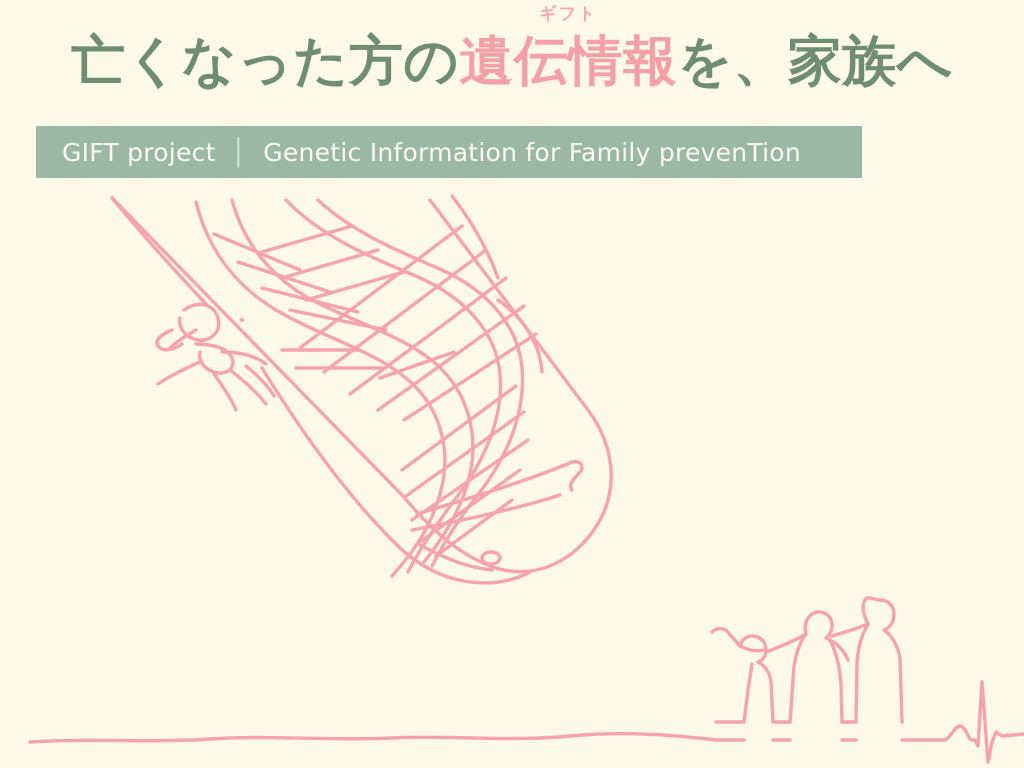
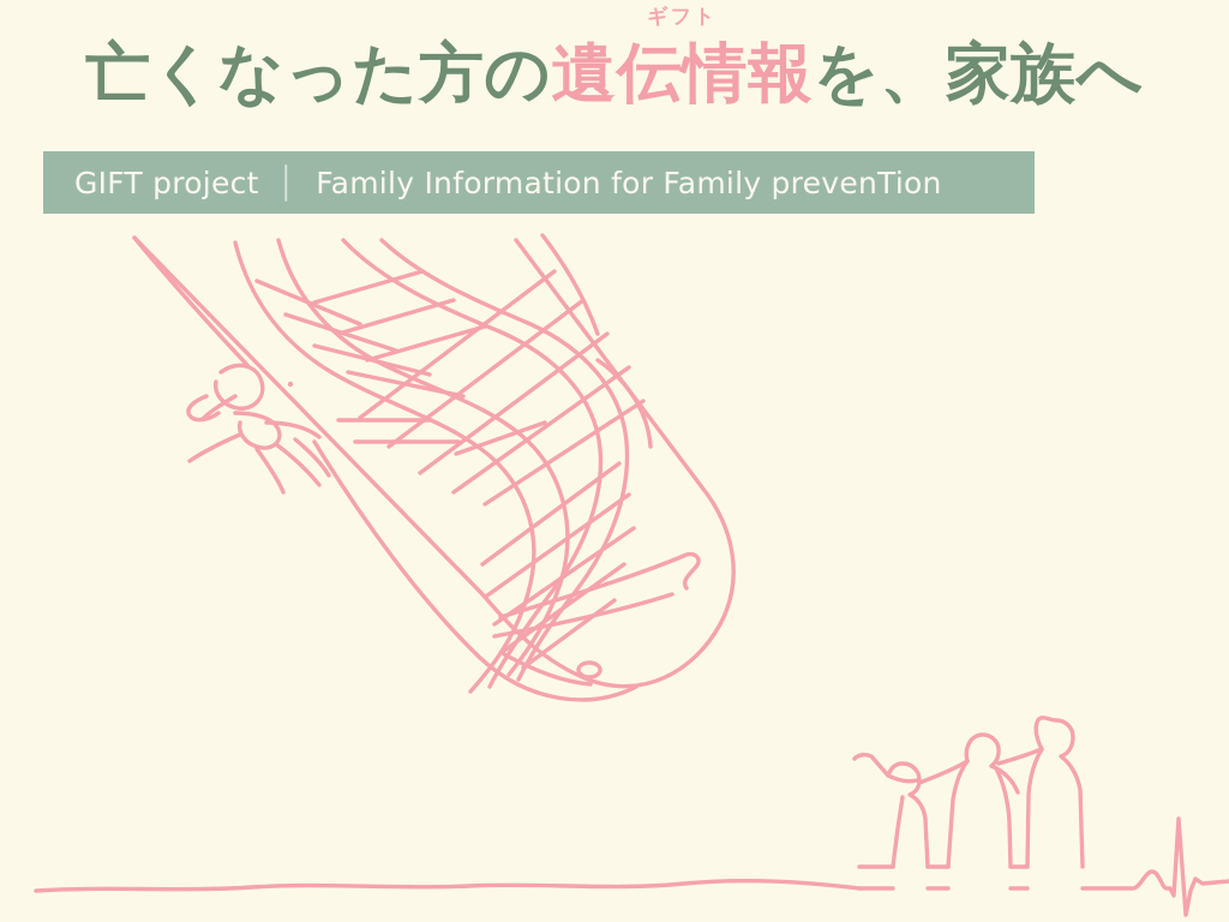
  亡くなった方の
  ギフト
  遺伝情報を、家族へ
  GIFT project
  │
- Genetic Information for Family prevenTion
+ Family Information for Family prevenTion
